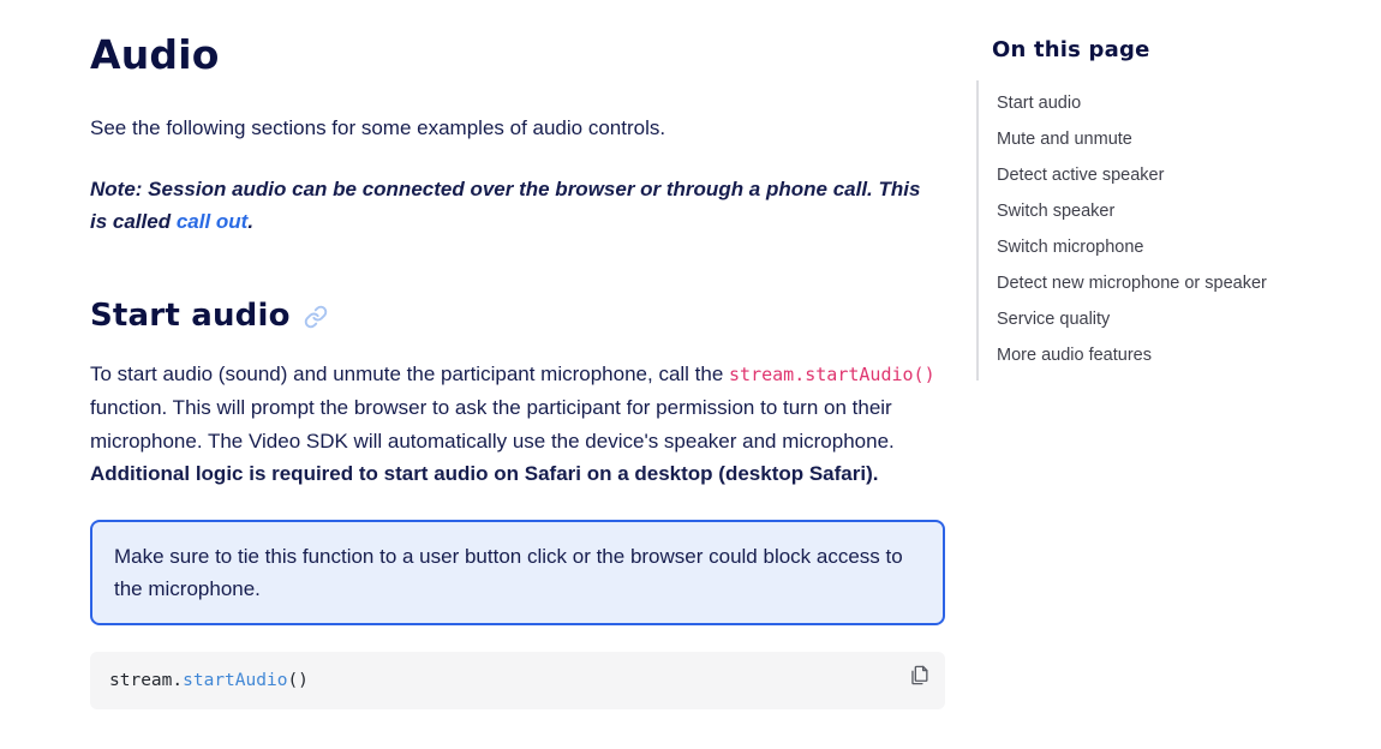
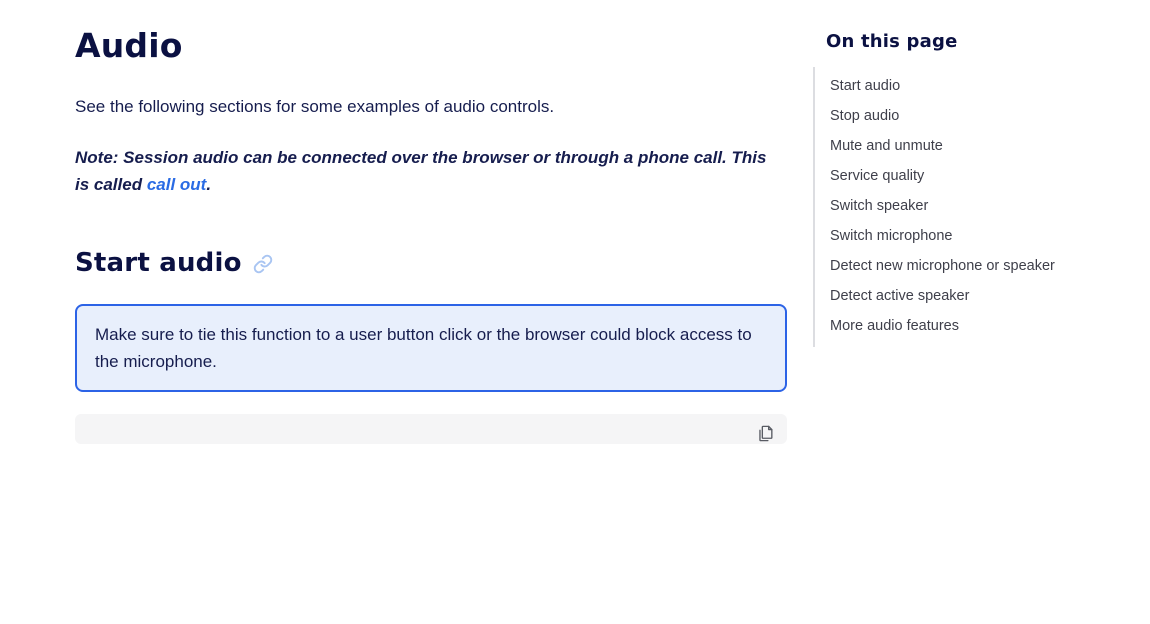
  Audio
  See the following sections for some examples of audio controls.
  Note: Session audio can be connected over the browser or through a phone call. This is called call out.
  Start audio
- To start audio (sound) and unmute the participant microphone, call the stream.startAudio() function. This will prompt the browser to ask the participant for permission to turn on their microphone. The Video SDK will automatically use the device's speaker and microphone. Additional logic is required to start audio on Safari on a desktop (desktop Safari).
  Make sure to tie this function to a user button click or the browser could block access to the microphone.
- stream.startAudio()
  On this page
  Start audio
+ Stop audio
  Mute and unmute
- Detect active speaker
+ Service quality
  Switch speaker
  Switch microphone
  Detect new microphone or speaker
- Service quality
+ Detect active speaker
  More audio features
